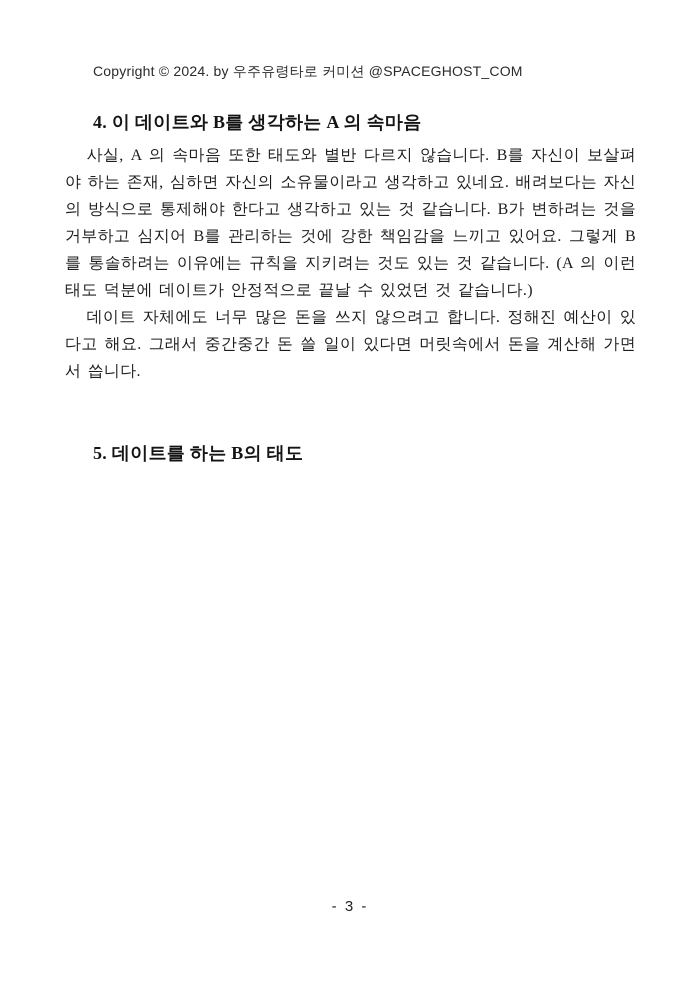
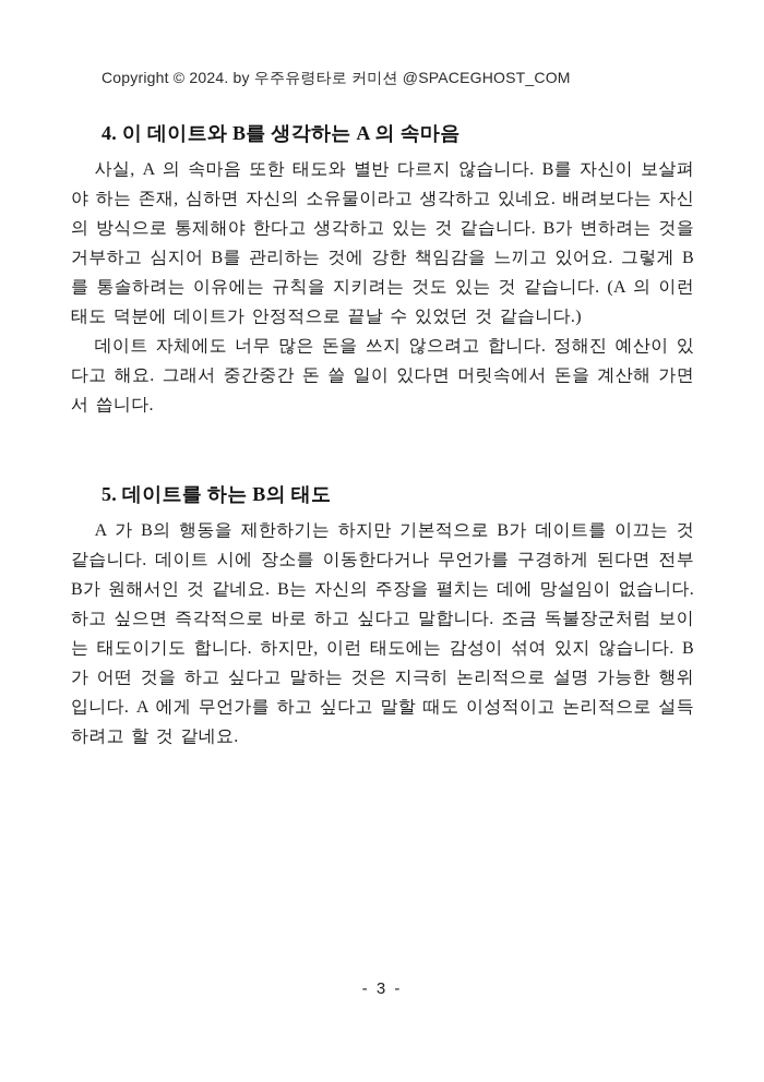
  Copyright © 2024. by 우주유령타로 커미션 @SPACEGHOST_COM
  4. 이 데이트와 B를 생각하는 A 의 속마음
  사실, A 의 속마음 또한 태도와 별반 다르지 않습니다. B를 자신이 보살펴야 하는 존재, 심하면 자신의 소유물이라고 생각하고 있네요. 배려보다는 자신의 방식으로 통제해야 한다고 생각하고 있는 것 같습니다. B가 변하려는 것을 거부하고 심지어 B를 관리하는 것에 강한 책임감을 느끼고 있어요. 그렇게 B를 통솔하려는 이유에는 규칙을 지키려는 것도 있는 것 같습니다. (A 의 이런 태도 덕분에 데이트가 안정적으로 끝날 수 있었던 것 같습니다.)
  데이트 자체에도 너무 많은 돈을 쓰지 않으려고 합니다. 정해진 예산이 있다고 해요. 그래서 중간중간 돈 쓸 일이 있다면 머릿속에서 돈을 계산해 가면서 씁니다.
  5. 데이트를 하는 B의 태도
+ A 가 B의 행동을 제한하기는 하지만 기본적으로 B가 데이트를 이끄는 것 같습니다. 데이트 시에 장소를 이동한다거나 무언가를 구경하게 된다면 전부 B가 원해서인 것 같네요. B는 자신의 주장을 펼치는 데에 망설임이 없습니다. 하고 싶으면 즉각적으로 바로 하고 싶다고 말합니다. 조금 독불장군처럼 보이는 태도이기도 합니다. 하지만, 이런 태도에는 감성이 섞여 있지 않습니다. B가 어떤 것을 하고 싶다고 말하는 것은 지극히 논리적으로 설명 가능한 행위입니다. A 에게 무언가를 하고 싶다고 말할 때도 이성적이고 논리적으로 설득하려고 할 것 같네요.
  - 3 -
